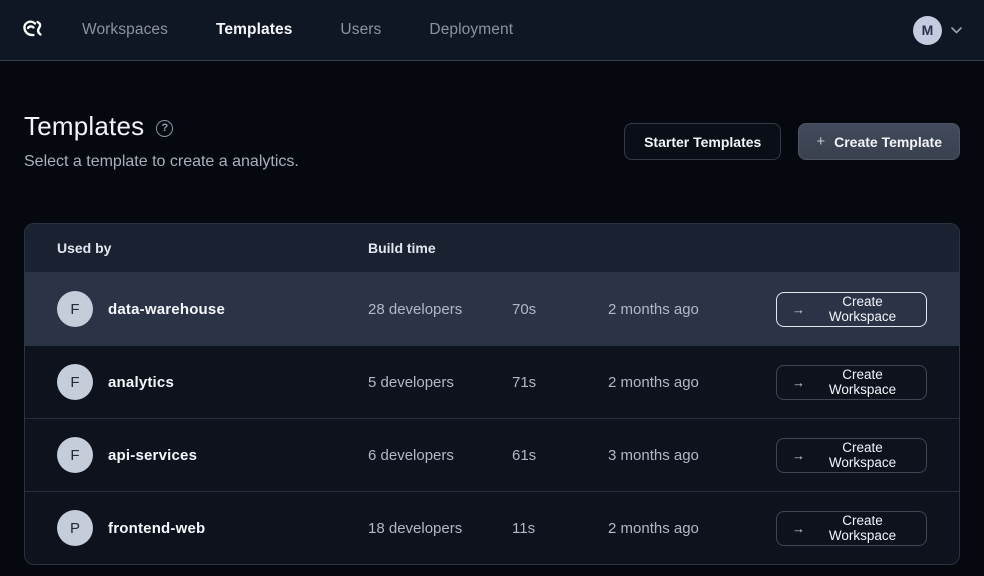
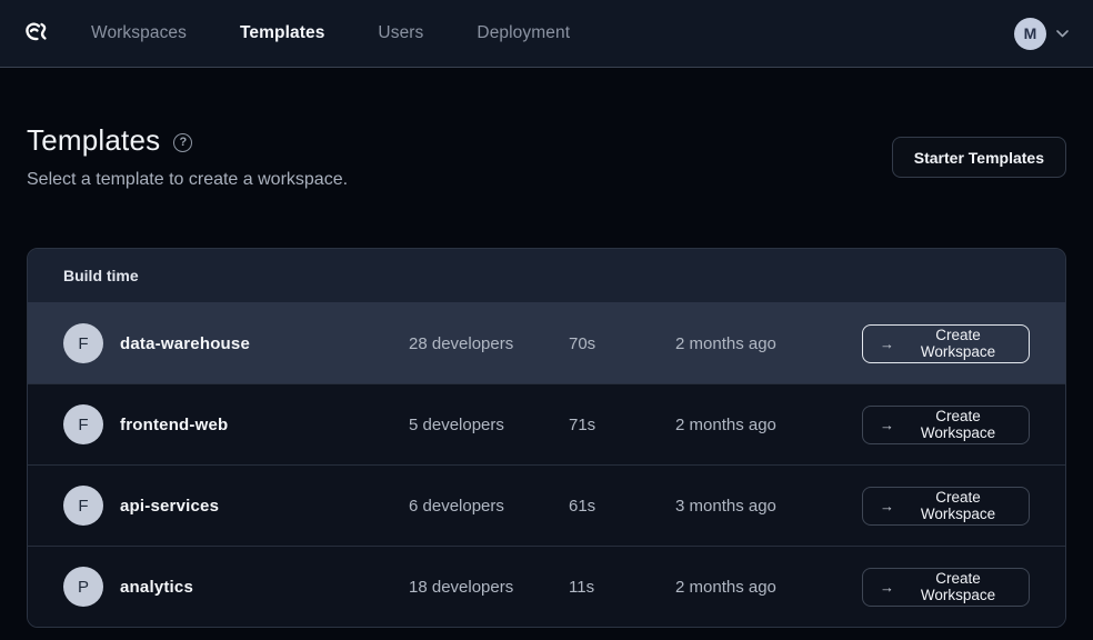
  Workspaces
  Templates
  Users
  Deployment
  M
  Templates
  ?
- Select a template to create a analytics.
+ Select a template to create a workspace.
  Starter Templates
- +
- Create Template
- Used by
  Build time
  F
  data-warehouse
  28 developers
  70s
  2 months ago
  →
  Create Workspace
  F
- analytics
+ frontend-web
  5 developers
  71s
  2 months ago
  →
  Create Workspace
  F
  api-services
  6 developers
  61s
  3 months ago
  →
  Create Workspace
  P
- frontend-web
+ analytics
  18 developers
  11s
  2 months ago
  →
  Create Workspace
